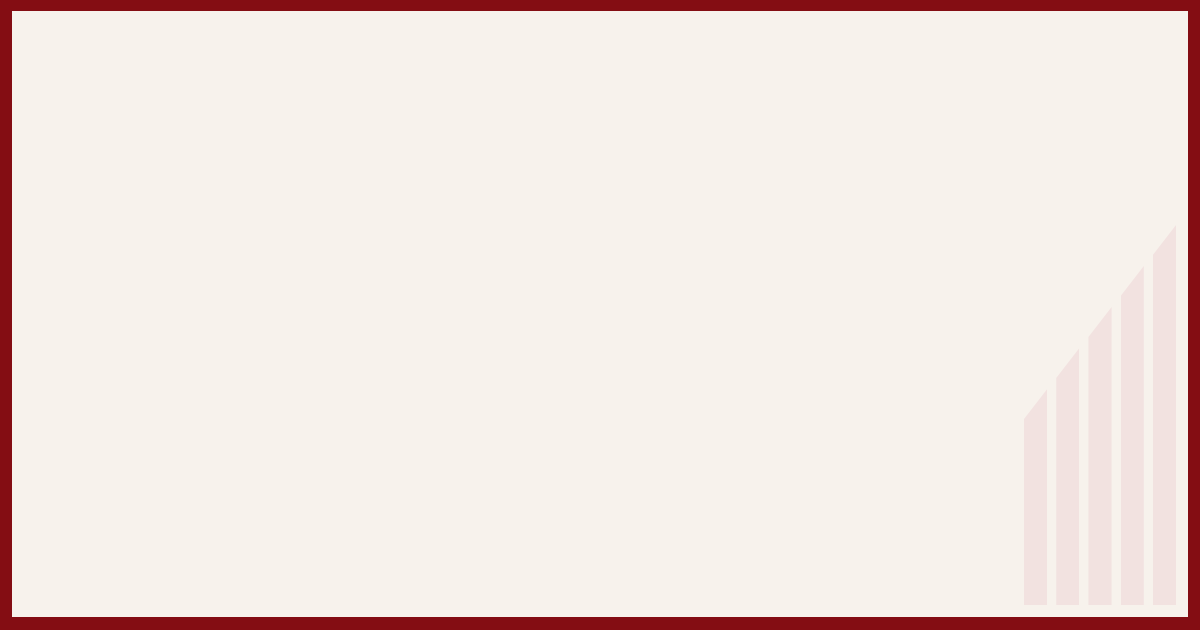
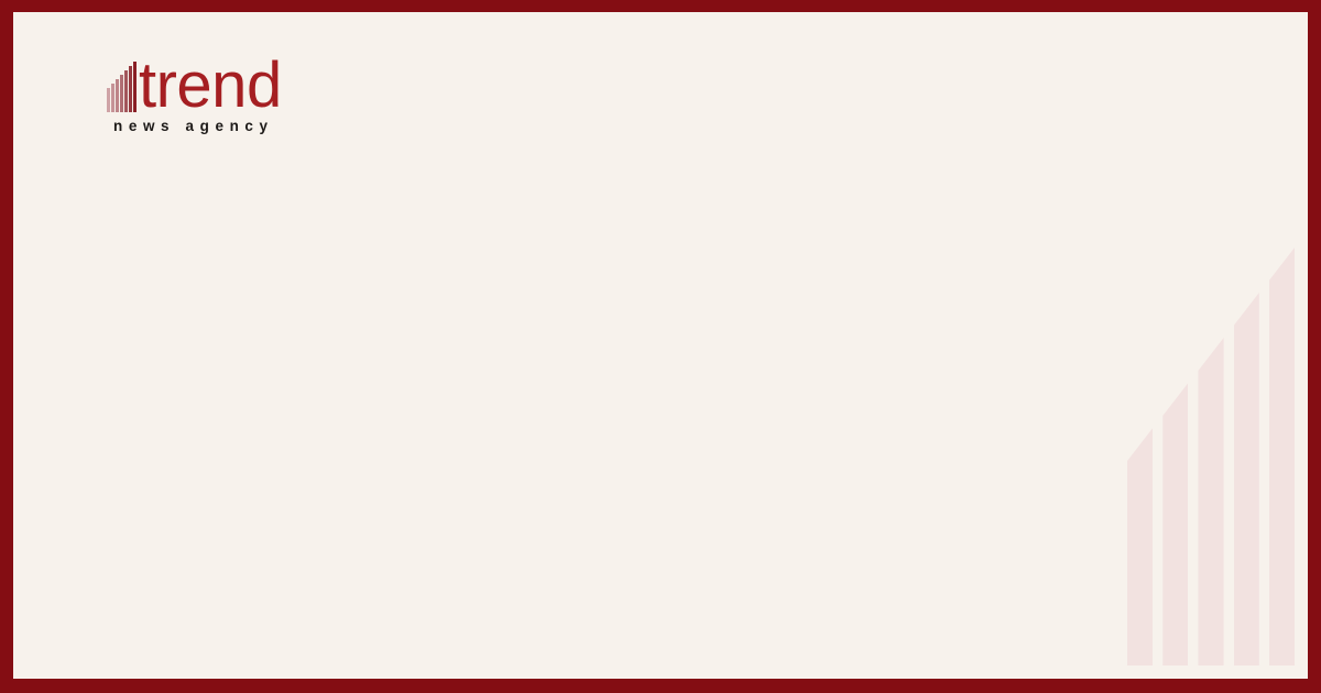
+ trend
+ news agency
